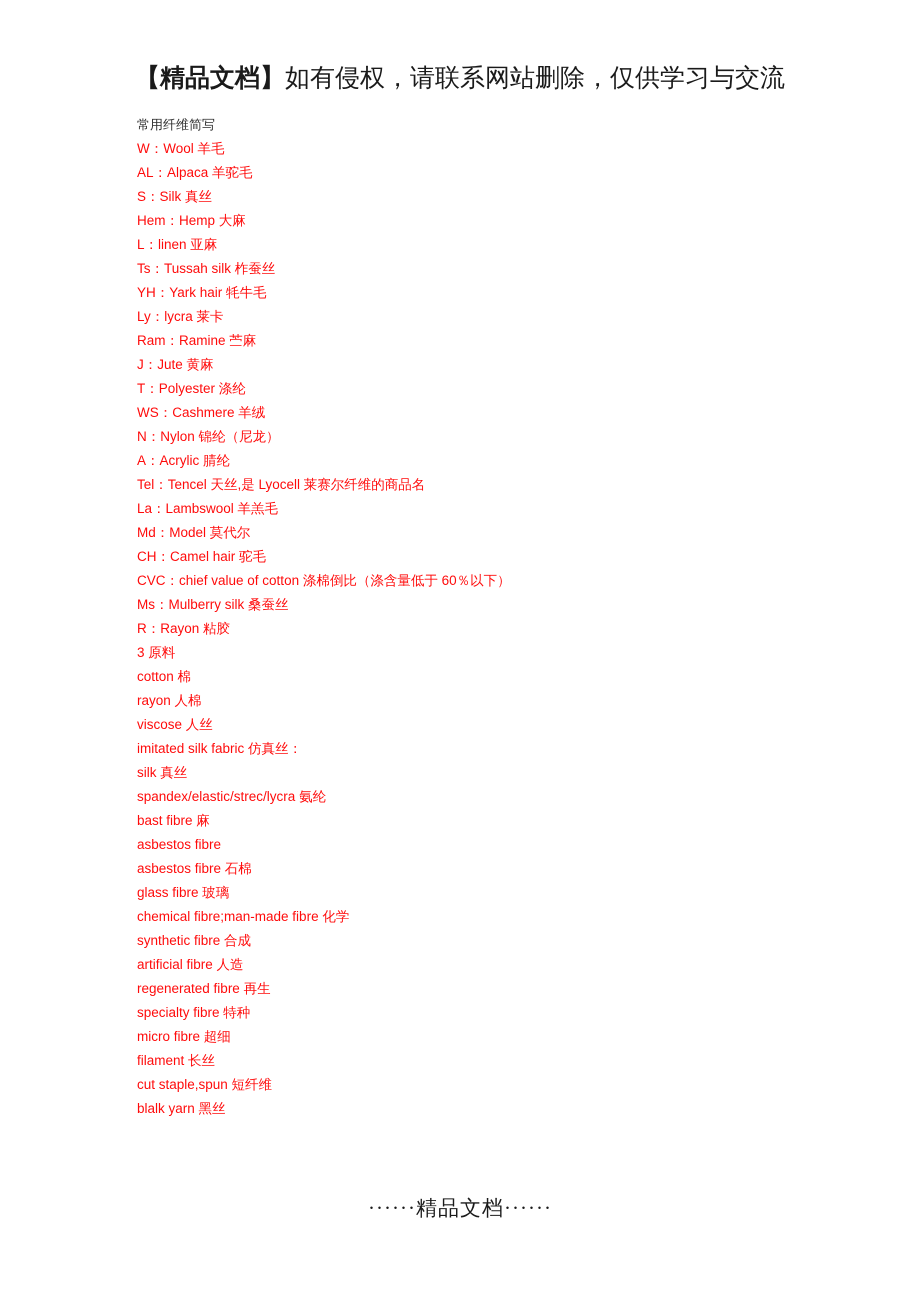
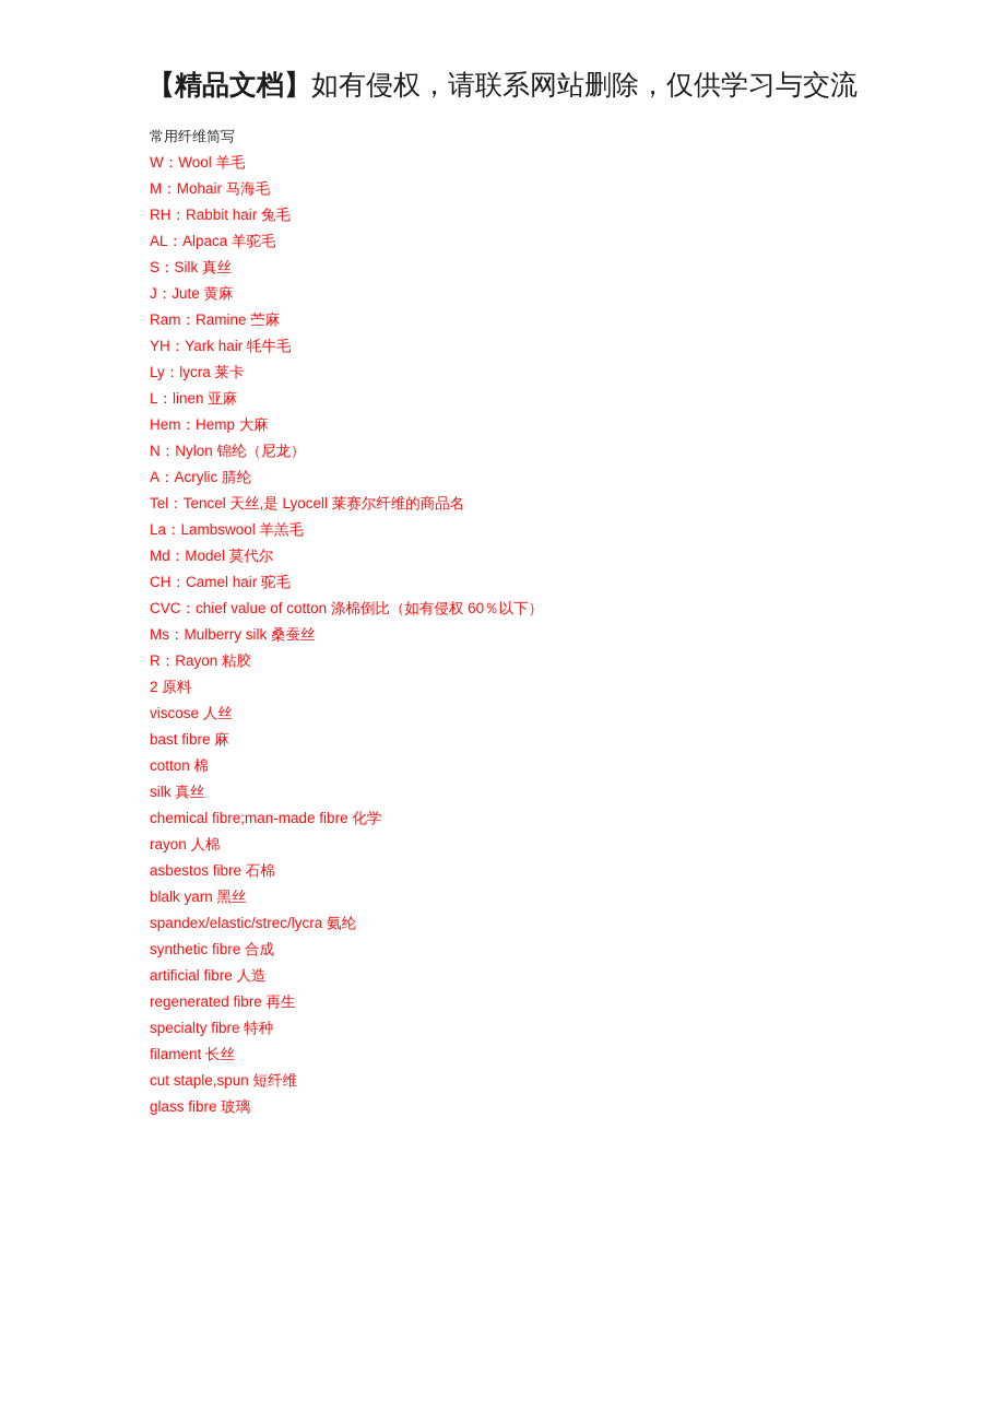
  【精品文档】如有侵权，请联系网站删除，仅供学习与交流
  常用纤维简写
  W：Wool 羊毛
+ M：Mohair 马海毛
+ RH：Rabbit hair 兔毛
  AL：Alpaca 羊驼毛
  S：Silk 真丝
- Hem：Hemp 大麻
+ J：Jute 黄麻
- L：linen 亚麻
+ Ram：Ramine 苎麻
- Ts：Tussah silk 柞蚕丝
  YH：Yark hair 牦牛毛
  Ly：lycra 莱卡
- Ram：Ramine 苎麻
+ L：linen 亚麻
- J：Jute 黄麻
+ Hem：Hemp 大麻
- T：Polyester 涤纶
- WS：Cashmere 羊绒
  N：Nylon 锦纶（尼龙）
  A：Acrylic 腈纶
  Tel：Tencel 天丝,是 Lyocell 莱赛尔纤维的商品名
  La：Lambswool 羊羔毛
  Md：Model 莫代尔
  CH：Camel hair 驼毛
- CVC：chief value of cotton 涤棉倒比（涤含量低于 60％以下）
+ CVC：chief value of cotton 涤棉倒比（如有侵权 60％以下）
  Ms：Mulberry silk 桑蚕丝
  R：Rayon 粘胶
- 3 原料
+ 2 原料
- cotton 棉
+ viscose 人丝
- rayon 人棉
+ bast fibre 麻
- viscose 人丝
+ cotton 棉
- imitated silk fabric 仿真丝：
  silk 真丝
- spandex/elastic/strec/lycra 氨纶
+ chemical fibre;man-made fibre 化学
- bast fibre 麻
+ rayon 人棉
- asbestos fibre
  asbestos fibre 石棉
- glass fibre 玻璃
+ blalk yarn 黑丝
- chemical fibre;man-made fibre 化学
+ spandex/elastic/strec/lycra 氨纶
  synthetic fibre 合成
  artificial fibre 人造
  regenerated fibre 再生
  specialty fibre 特种
- micro fibre 超细
  filament 长丝
  cut staple,spun 短纤维
- blalk yarn 黑丝
+ glass fibre 玻璃
- ······精品文档······
